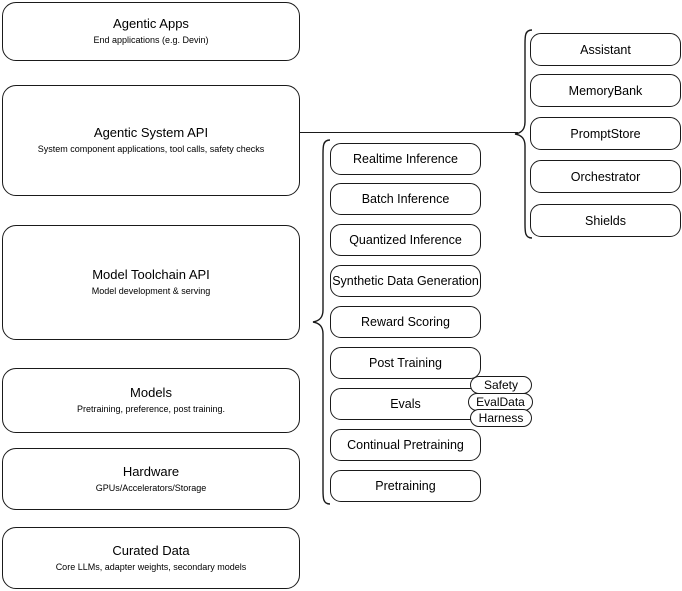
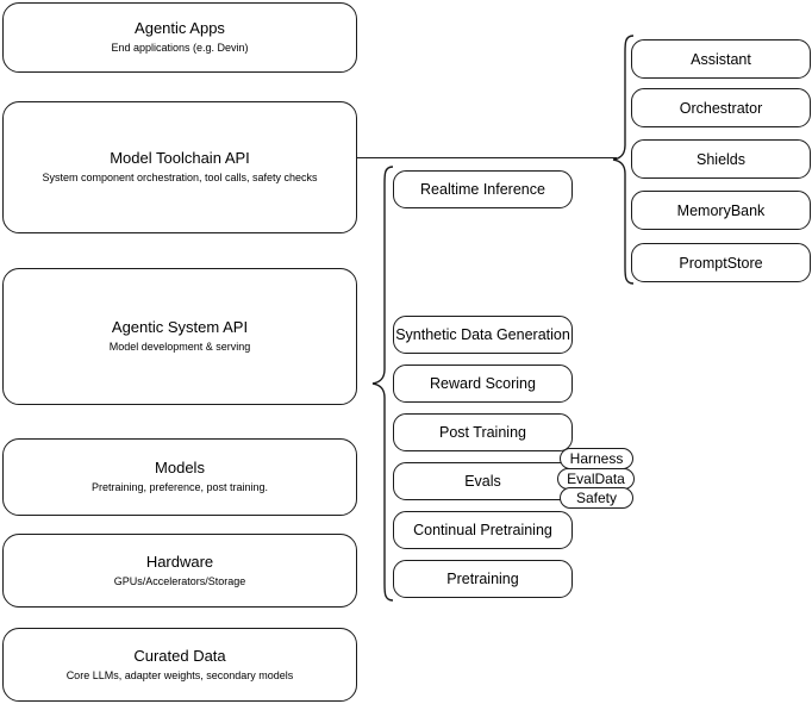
  Agentic Apps
  End applications (e.g. Devin)
- Agentic System API
+ Model Toolchain API
- System component applications, tool calls, safety checks
+ System component orchestration, tool calls, safety checks
- Model Toolchain API
+ Agentic System API
  Model development & serving
  Models
  Pretraining, preference, post training.
  Hardware
  GPUs/Accelerators/Storage
  Curated Data
  Core LLMs, adapter weights, secondary models
  Realtime Inference
- Batch Inference
- Quantized Inference
  Synthetic Data Generation
  Reward Scoring
  Post Training
  Evals
  Continual Pretraining
  Pretraining
- Safety
+ Harness
  EvalData
- Harness
+ Safety
  Assistant
- MemoryBank
+ Orchestrator
- PromptStore
+ Shields
- Orchestrator
+ MemoryBank
- Shields
+ PromptStore
